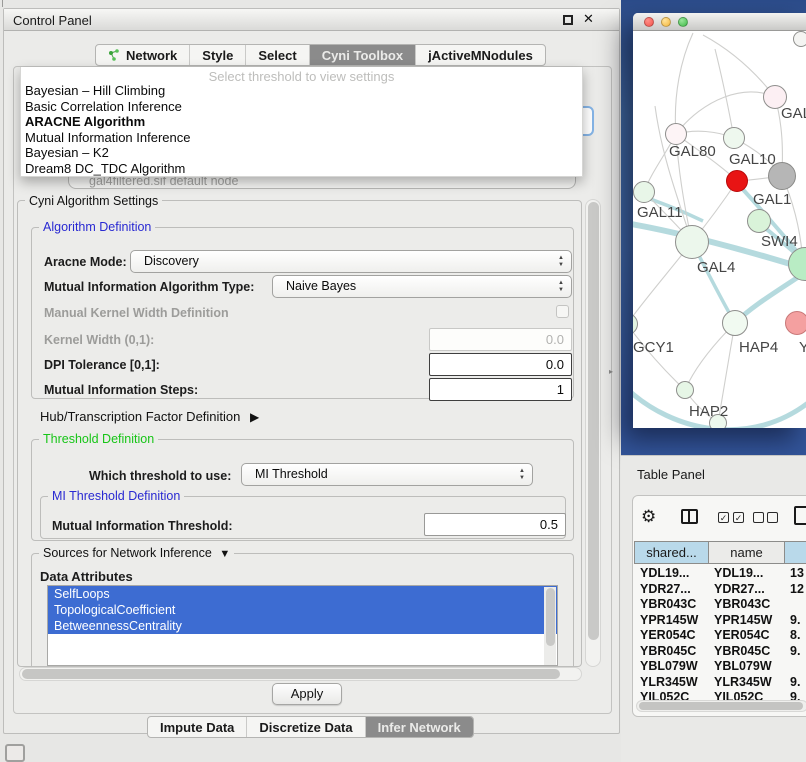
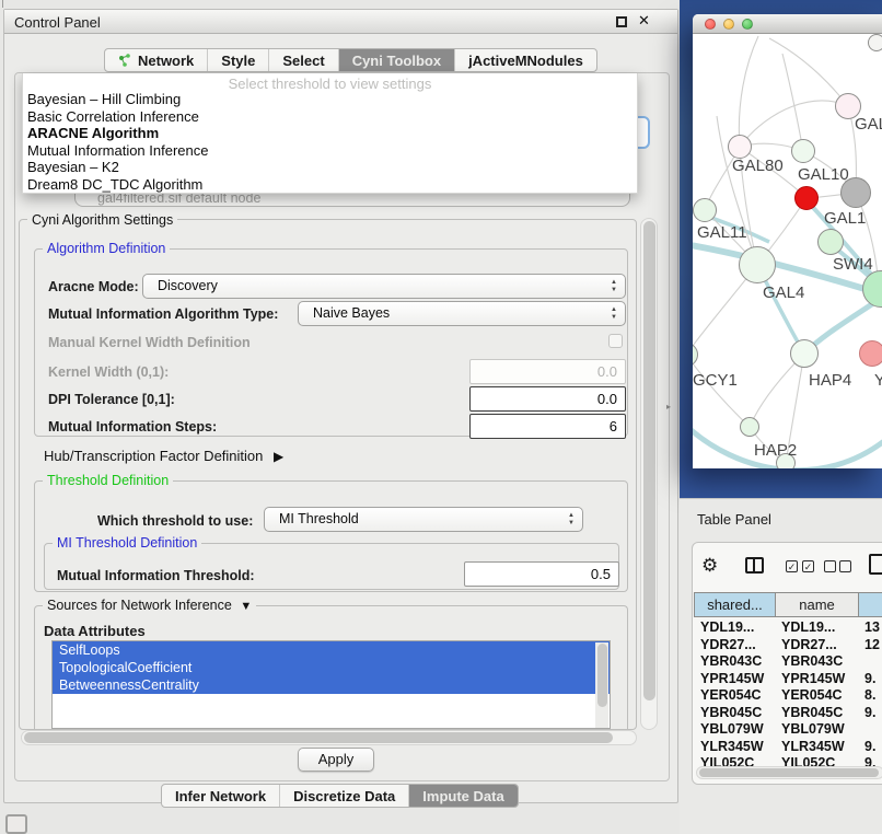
  Control Panel
  ✕
  Network
  Style
  Select
  Cyni Toolbox
  jActiveMNodules
  gal4filtered.sif default node
  Select threshold to view settings
  Bayesian – Hill Climbing
  Basic Correlation Inference
  ARACNE Algorithm
  Mutual Information Inference
  Bayesian – K2
  Dream8 DC_TDC Algorithm
  Cyni Algorithm Settings
  Algorithm Definition
  Aracne Mode:
  Discovery
  Mutual Information Algorithm Type:
  Naive Bayes
  Manual Kernel Width Definition
  Kernel Width (0,1):
  0.0
  DPI Tolerance [0,1]:
  0.0
  Mutual Information Steps:
- 1
+ 6
  Hub/Transcription Factor Definition ▶
  Threshold Definition
  Which threshold to use:
  MI Threshold
  MI Threshold Definition
  Mutual Information Threshold:
  0.5
  Sources for Network Inference ▼
  Data Attributes
  SelfLoops
  TopologicalCoefficient
  BetweennessCentrality
  Apply
- Impute Data
+ Infer Network
  Discretize Data
- Infer Network
+ Impute Data
  ▸
  GAL80
  GAL10
  GAL1
  GAL11
  SWI4
  GAL4
  HAP4
  Y
  GCY1
  HAP2
  Table Panel
  ⚙
  ✓
  ✓
  shared...
  name
  YDL19...
  YDL19...
  13
  YDR27...
  YDR27...
  12
  YBR043C
  YBR043C
  YPR145W
  YPR145W
  9.
  YER054C
  YER054C
  8.
  YBR045C
  YBR045C
  9.
  YBL079W
  YBL079W
  YLR345W
  YLR345W
  9.
  YIL052C
  YIL052C
  9.
